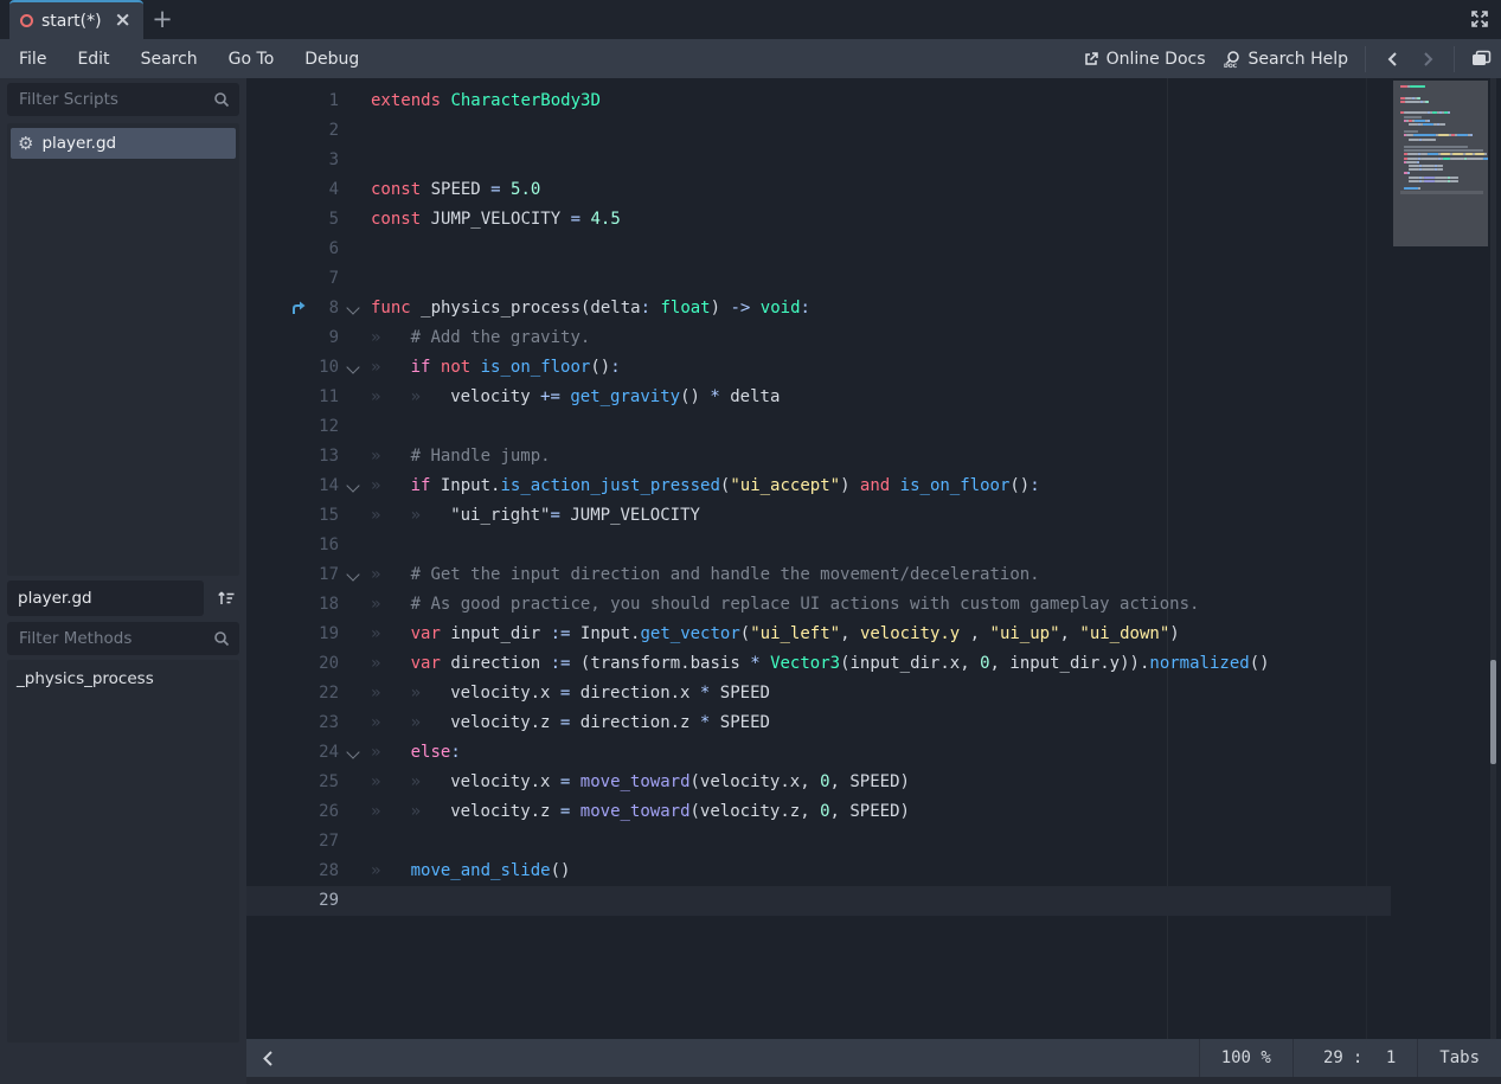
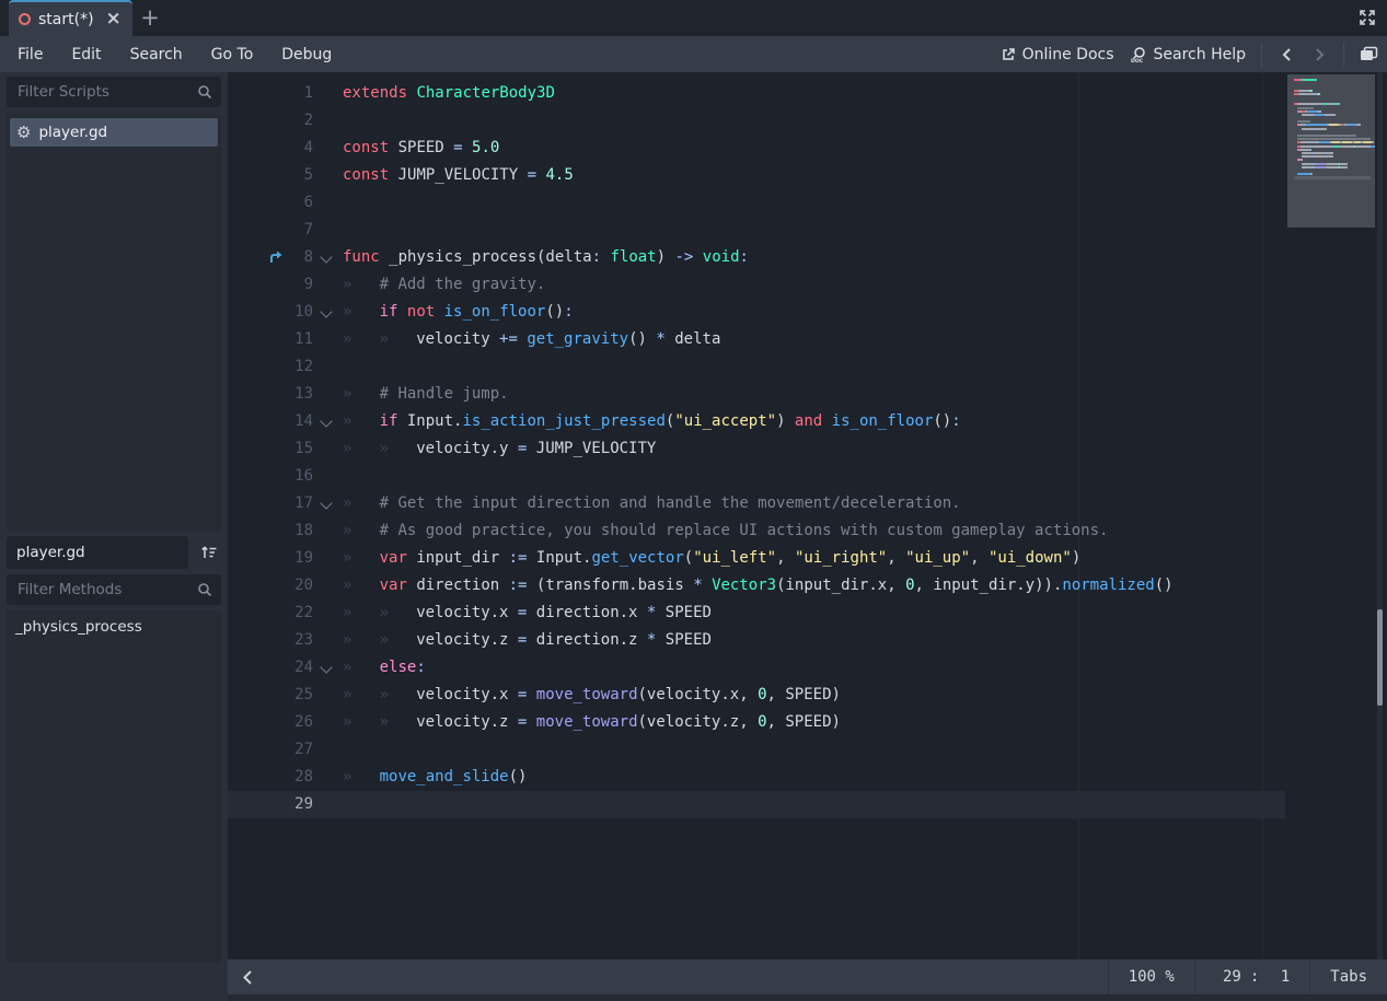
  start(*)
  ×
  +
  File
  Edit
  Search
  Go To
  Debug
  Online Docs
  Search Help
  Filter Scripts
  ⚙
  player.gd
  player.gd
  Filter Methods
  _physics_process
  1 extends CharacterBody3D
  2
- 3
  4 const SPEED = 5.0
  5 const JUMP_VELOCITY = 4.5
  6
  7
  8 func _physics_process(delta: float) -> void:
  9 » # Add the gravity.
  10 » if not is_on_floor():
  11 » » velocity += get_gravity() * delta
  12
  13 » # Handle jump.
  14 » if Input.is_action_just_pressed("ui_accept") and is_on_floor():
- 15 » » "ui_right"= JUMP_VELOCITY
+ 15 » » velocity.y = JUMP_VELOCITY
  16
  17 » # Get the input direction and handle the movement/deceleration.
  18 » # As good practice, you should replace UI actions with custom gameplay actions.
- 19 » var input_dir := Input.get_vector("ui_left", velocity.y , "ui_up", "ui_down")
+ 19 » var input_dir := Input.get_vector("ui_left", "ui_right", "ui_up", "ui_down")
  20 » var direction := (transform.basis * Vector3(input_dir.x, 0, input_dir.y)).normalized()
  22 » » velocity.x = direction.x * SPEED
  23 » » velocity.z = direction.z * SPEED
  24 » else:
  25 » » velocity.x = move_toward(velocity.x, 0, SPEED)
  26 » » velocity.z = move_toward(velocity.z, 0, SPEED)
  27
  28 » move_and_slide()
  29
  100 %
  29
  :
  1
  Tabs
